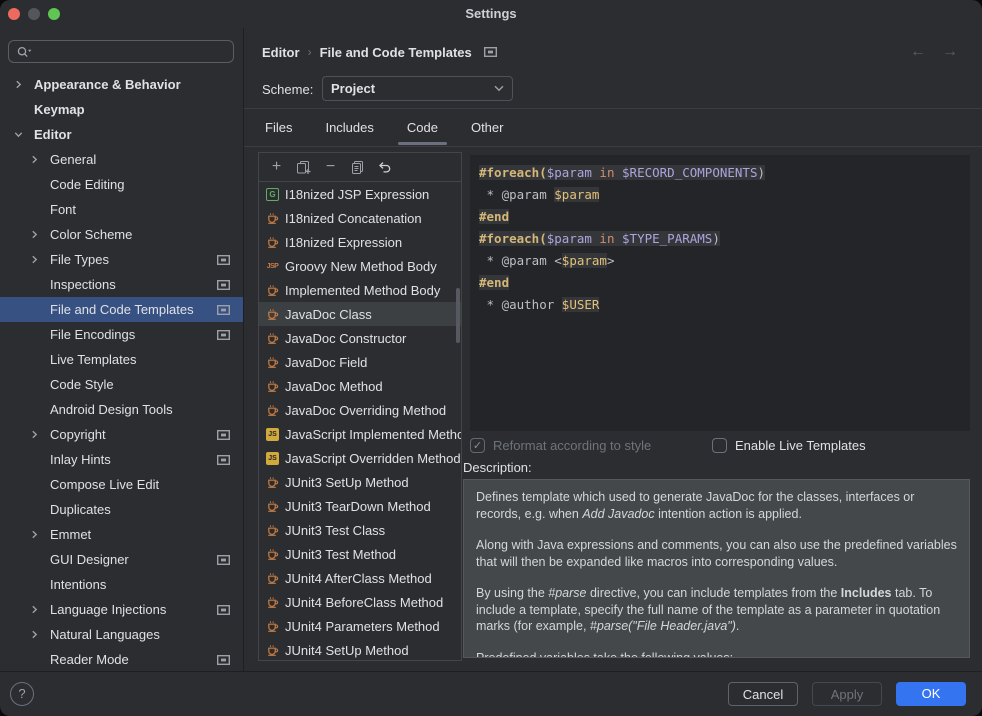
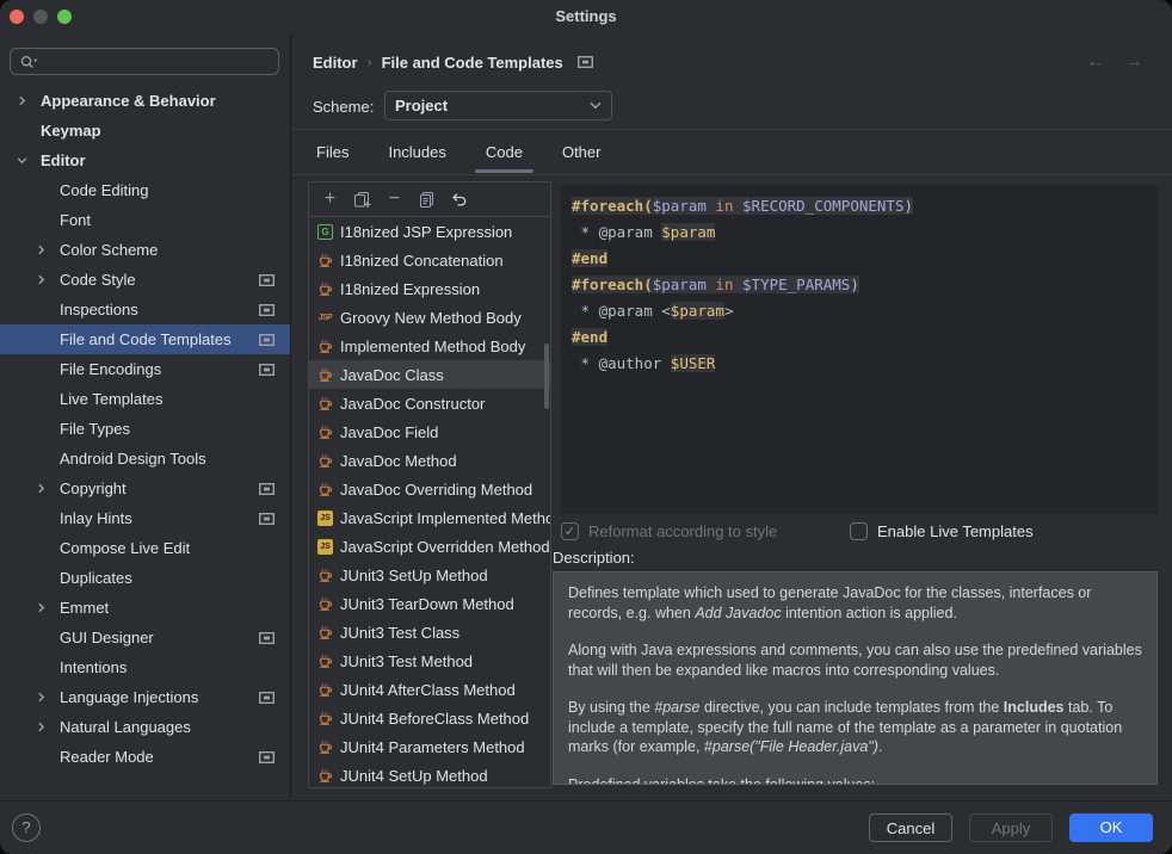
  Settings
  Appearance & Behavior
  Keymap
  Editor
- General
  Code Editing
  Font
  Color Scheme
- File Types
+ Code Style
  Inspections
  File and Code Templates
  File Encodings
  Live Templates
- Code Style
+ File Types
  Android Design Tools
  Copyright
  Inlay Hints
  Compose Live Edit
  Duplicates
  Emmet
  GUI Designer
  Intentions
  Language Injections
  Natural Languages
  Reader Mode
  Editor
  ›
  File and Code Templates
  ←
  →
  Scheme:
  Project
  Files
  Includes
  Code
  Other
  +
  −
  G
  I18nized JSP Expression
  I18nized Concatenation
  I18nized Expression
  Groovy New Method Body
  Implemented Method Body
  JavaDoc Class
  JavaDoc Constructor
  JavaDoc Field
  JavaDoc Method
  JavaDoc Overriding Method
  JavaScript Implemented Metho
  JavaScript Overridden Method
  JUnit3 SetUp Method
  JUnit3 TearDown Method
  JUnit3 Test Class
  JUnit3 Test Method
  JUnit4 AfterClass Method
  JUnit4 BeforeClass Method
  JUnit4 Parameters Method
  JUnit4 SetUp Method
  #foreach($param in $RECORD_COMPONENTS)
  * @param $param
  #end
  #foreach($param in $TYPE_PARAMS)
  * @param <$param>
  #end
  * @author $USER
  ✓
  Reformat according to style
  Enable Live Templates
  Description:
  Defines template which used to generate JavaDoc for the classes, interfaces or records, e.g. when Add Javadoc intention action is applied.
  Along with Java expressions and comments, you can also use the predefined variables that will then be expanded like macros into corresponding values.
  By using the #parse directive, you can include templates from the Includes tab. To include a template, specify the full name of the template as a parameter in quotation marks (for example, #parse("File Header.java").
  ?
  Cancel
  Apply
  OK
